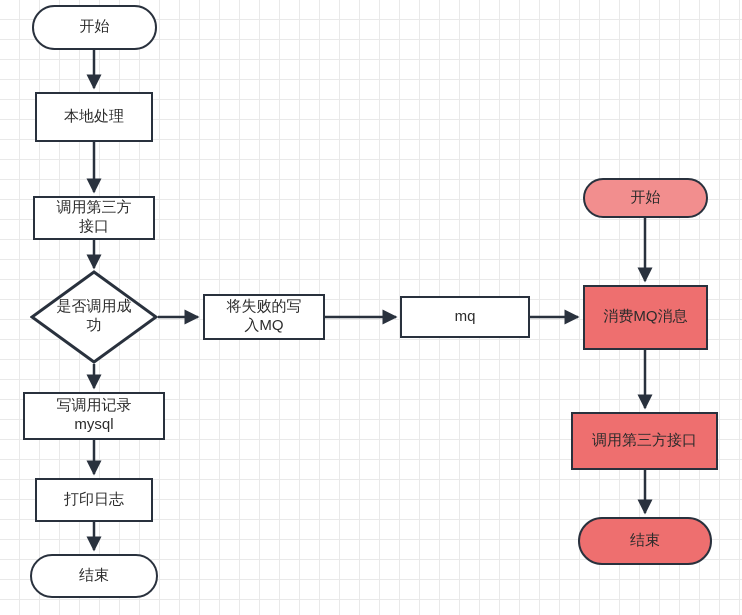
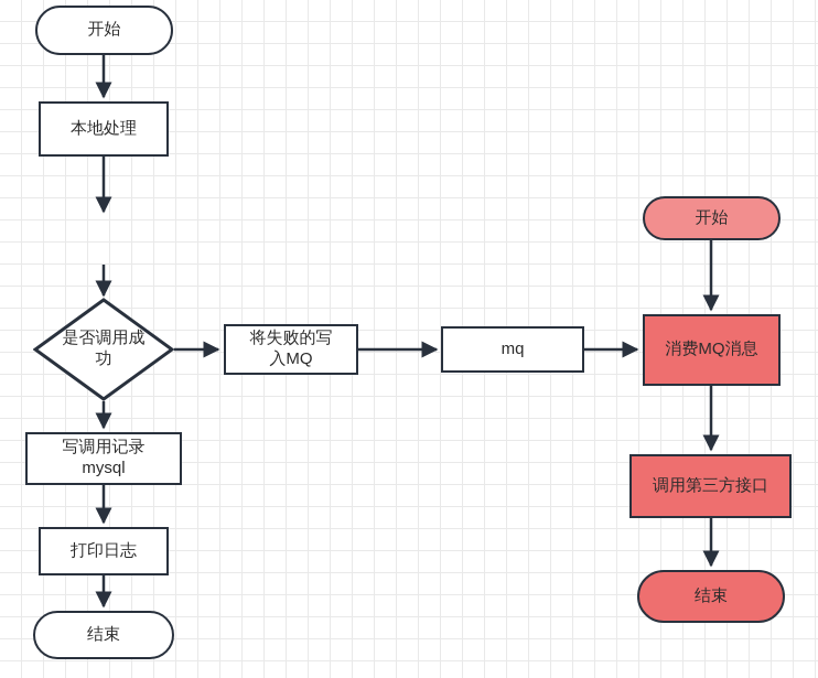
  开始
  本地处理
- 调用第三方
- 接口
  是否调用成
  功
  写调用记录
  mysql
  打印日志
  结束
  将失败的写
  入MQ
  mq
  开始
  消费MQ消息
  调用第三方接口
  结束
